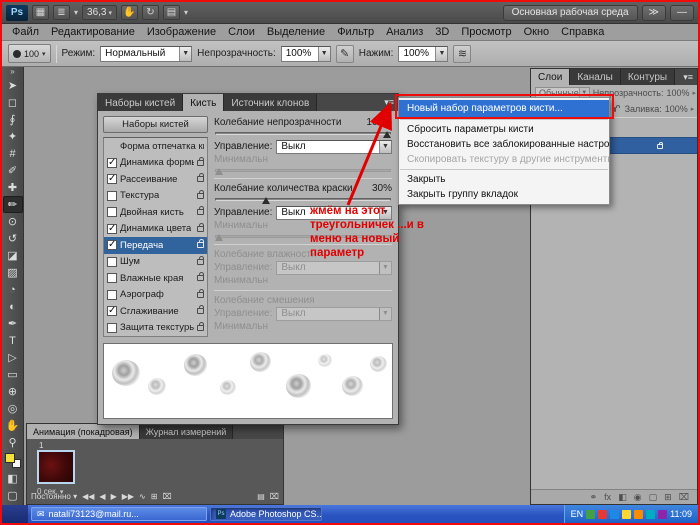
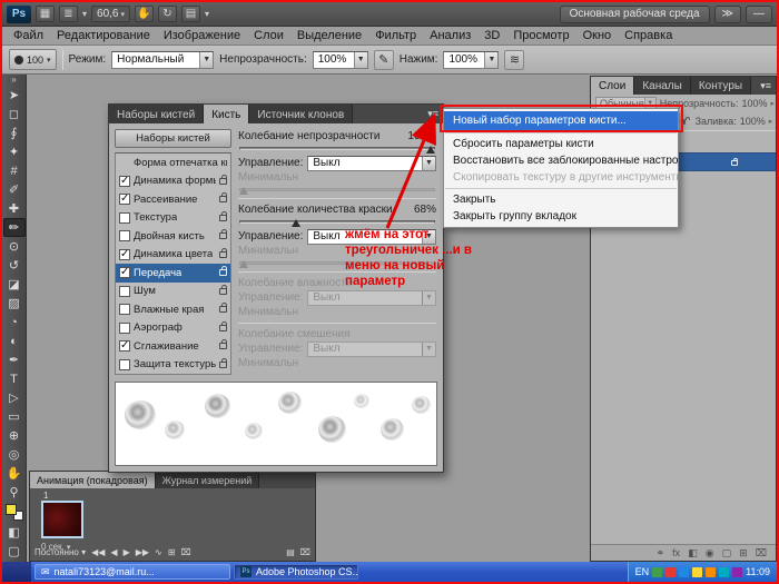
  Ps
  ▦
  ≣
  ▾
- 36,3
+ 60,6
  ✋
  ↻
  ▤
  ▾
  Основная рабочая среда
  ≫
  —
  Файл
  Редактирование
  Изображение
  Слои
  Выделение
  Фильтр
  Анализ
  3D
  Просмотр
  Окно
  Справка
  100
  Режим:
  Нормальный
  Непрозрачность:
  100%
  ✎
  Нажим:
  100%
  ≋
  »
  ➤
  ◻
  ∮
  ✦
  #
  ✐
  ✚
  ✏
  ⊙
  ↺
  ◪
  ▨
  ◔
  ◐
  ✒
  T
  ▷
  ▭
  ⊕
  ◎
  ✋
  ⚲
  ◧
  ▢
  Наборы кистей
  Кисть
  Источник клонов
  ▾≡
  Наборы кистей
  Форма отпечатка к
  Динамика форм
  Рассеивание
  Текстура
  Двойная кисть
  Динамика цвета
  Передача
  Шум
  Влажные края
  Аэрограф
  Сглаживание
  Защита текстуры
  Колебание непрозрачности
  100%
  Управление:
  Выкл
  Минимальн
  Колебание количества краски
- 30%
+ 68%
  Управление:
  Выкл
  Минимальн
  Колебание влажности
  Управление:
  Выкл
  Минимальн
  Колебание смешения
  Управление:
  Выкл
  Минимальн
  жмём на этот треугольничек ...и в меню на новый параметр
  Слои
  Каналы
  Контуры
  ▾≡
  Обычные
  Непрозрачность:
  100%
  Заливка:
  100%
  ⚭
  fx
  ◧
  ◉
  ▢
  ⊞
  ⌧
  Анимация (покадровая)
  Журнал измерений
  1
  0 сек.
  Постоянно ▾
  ◀◀
  ◀
  ▶
  ▶▶
  ∿
  ⊞
  ⌧
  ▤
  ⌧
  Новый набор параметров кисти...
  Сбросить параметры кисти
  Восстановить все заблокированные настро
  Скопировать текстуру в другие инструмент
  Закрыть
  Закрыть группу вкладок
  ✉
  natali73123@mail.ru...
  Adobe Photoshop CS..
  EN
  11:09
